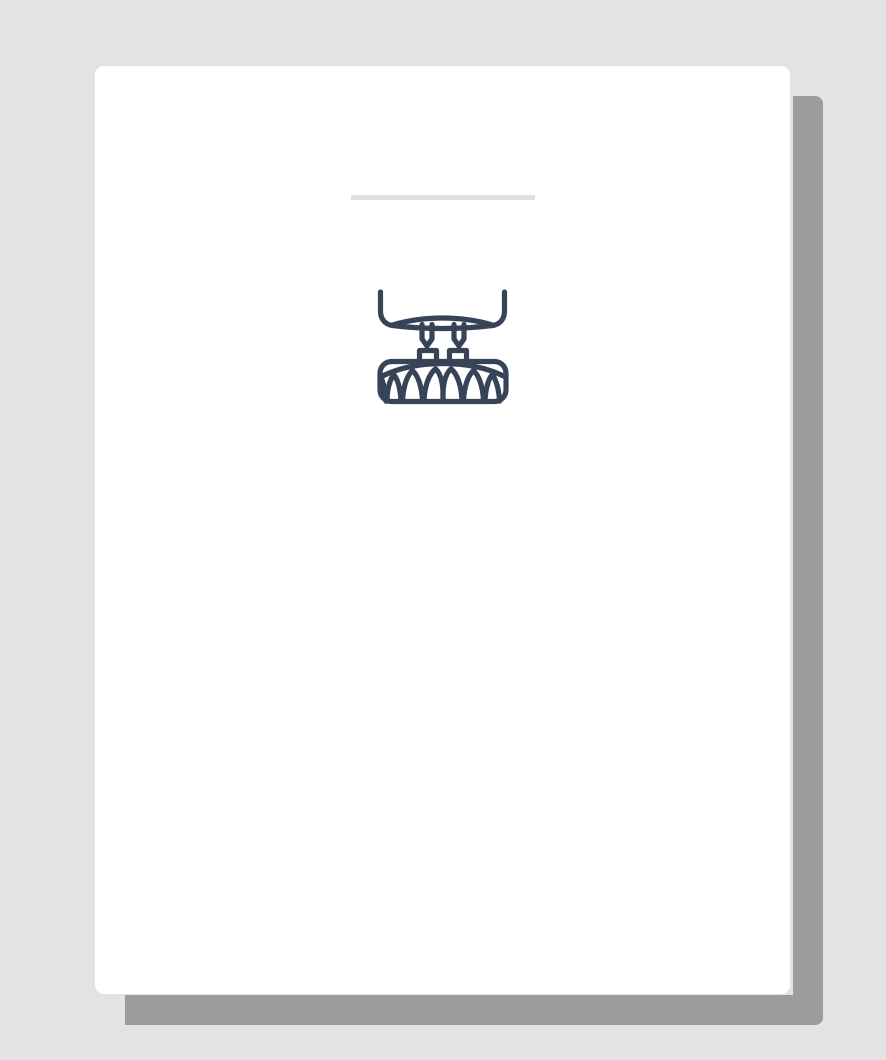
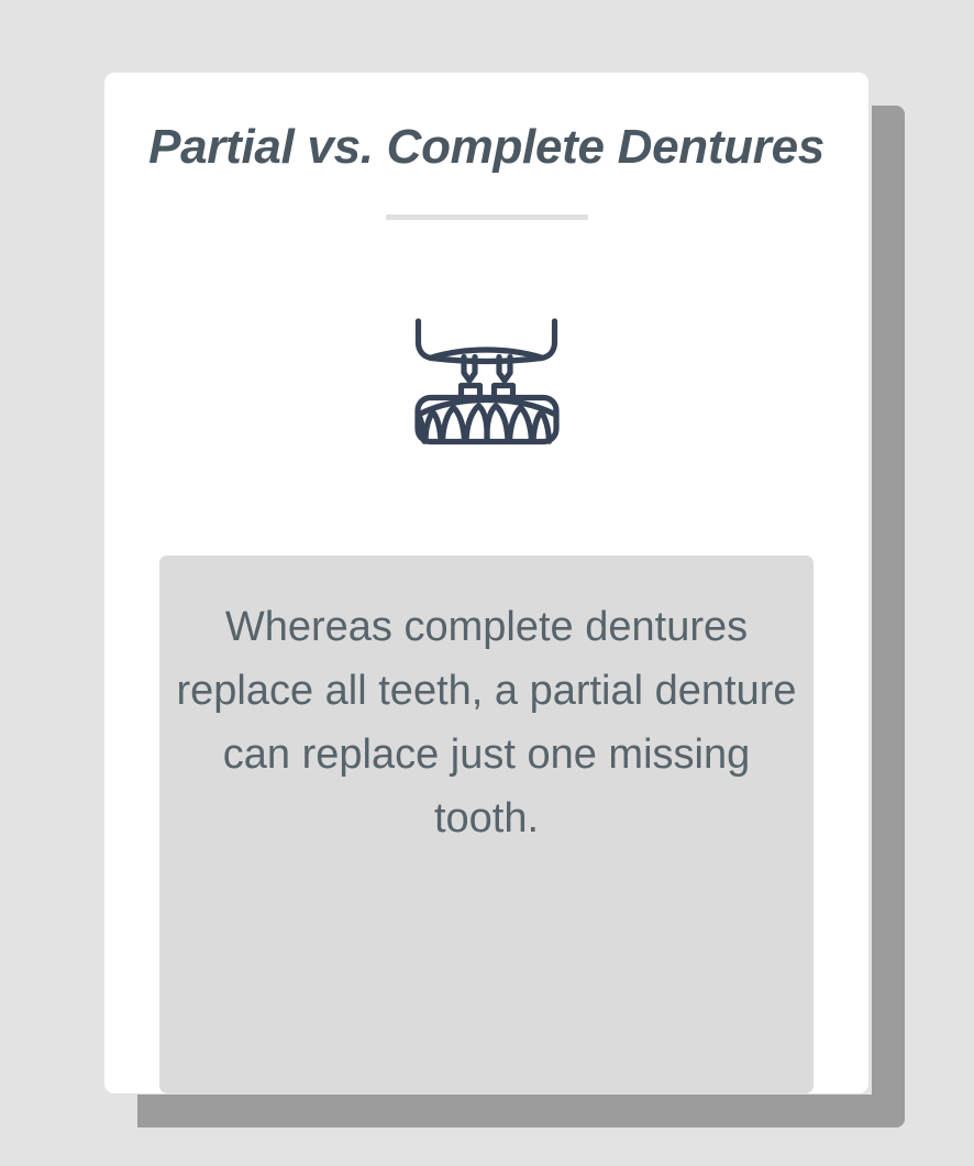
+ Partial vs. Complete Dentures
+ Whereas complete dentures replace all teeth, a partial denture can replace just one missing tooth.
